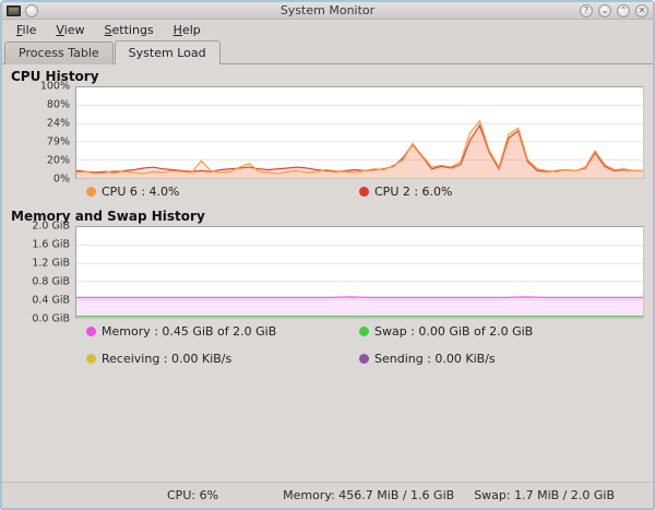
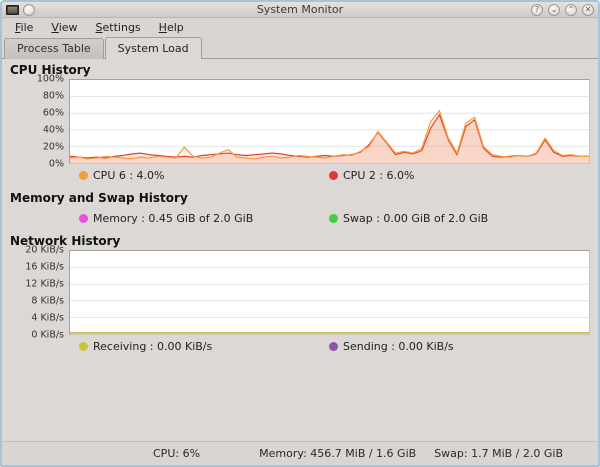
  System Monitor
  ?
  ⌄
  ⌃
  ✕
  File
  View
  Settings
  Help
  Process Table
  System Load
  CPU History
  100%
  80%
- 24%
+ 60%
- 79%
+ 40%
  20%
  0%
  CPU 6 : 4.0%
  CPU 2 : 6.0%
  Memory and Swap History
- 2.0 GiB
- 1.6 GiB
- 1.2 GiB
- 0.8 GiB
- 0.4 GiB
- 0.0 GiB
  Memory : 0.45 GiB of 2.0 GiB
  Swap : 0.00 GiB of 2.0 GiB
+ Network History
+ 20 KiB/s
+ 16 KiB/s
+ 12 KiB/s
+ 8 KiB/s
+ 4 KiB/s
+ 0 KiB/s
  Receiving : 0.00 KiB/s
  Sending : 0.00 KiB/s
  CPU: 6%
  Memory: 456.7 MiB / 1.6 GiB
  Swap: 1.7 MiB / 2.0 GiB
